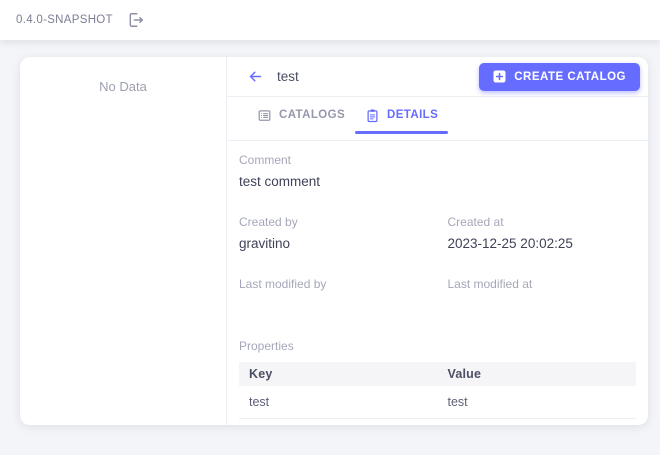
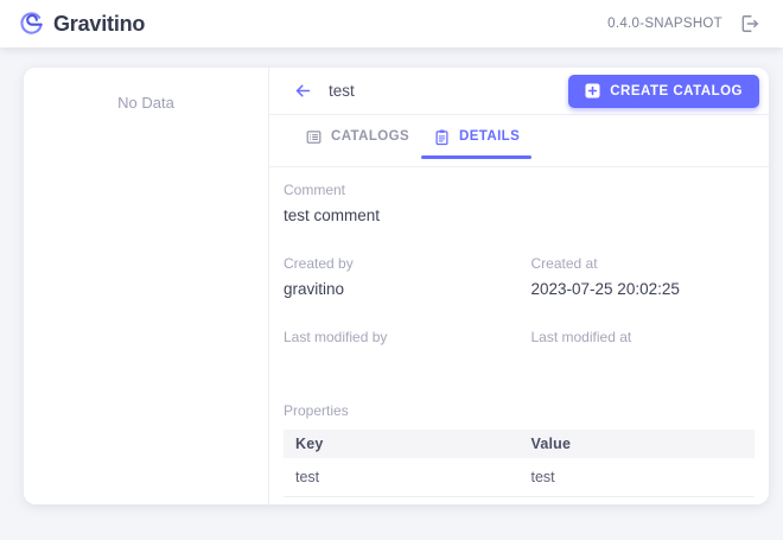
+ Gravitino
  0.4.0-SNAPSHOT
  No Data
  test
  CREATE CATALOG
  CATALOGS
  DETAILS
  Comment
  test comment
  Created by
  gravitino
  Created at
- 2023-12-25 20:02:25
+ 2023-07-25 20:02:25
  Last modified by
  Last modified at
  Properties
  Key	Value
  test	test
